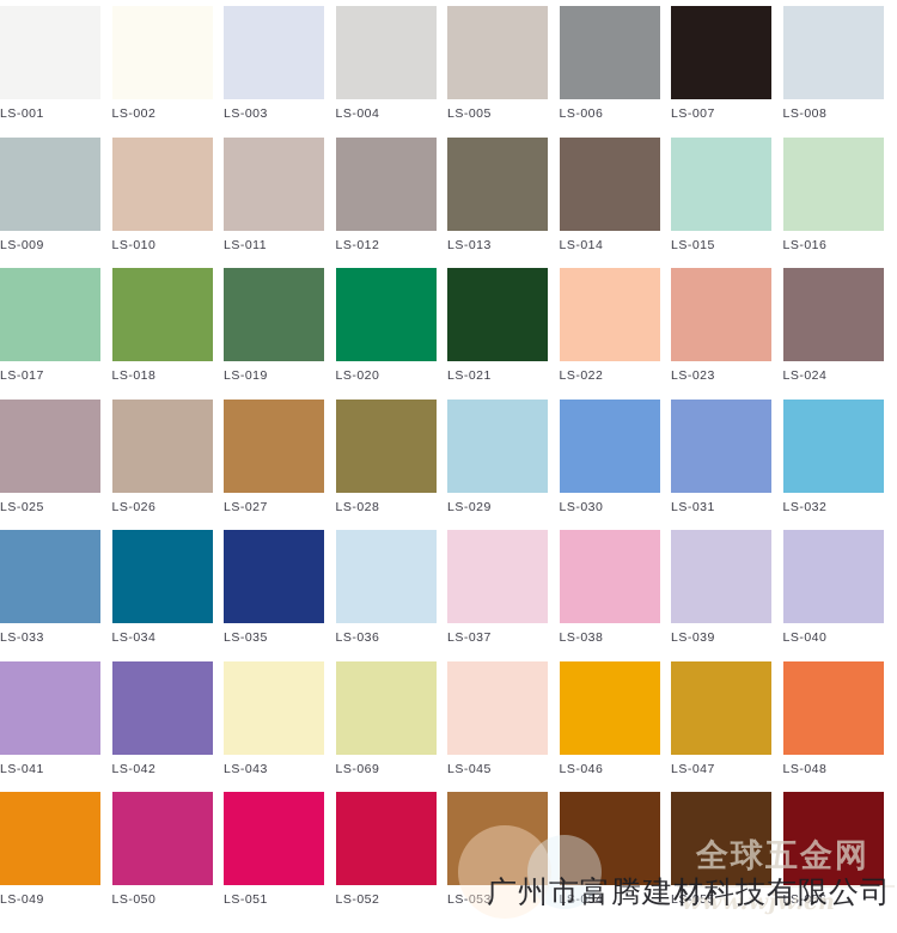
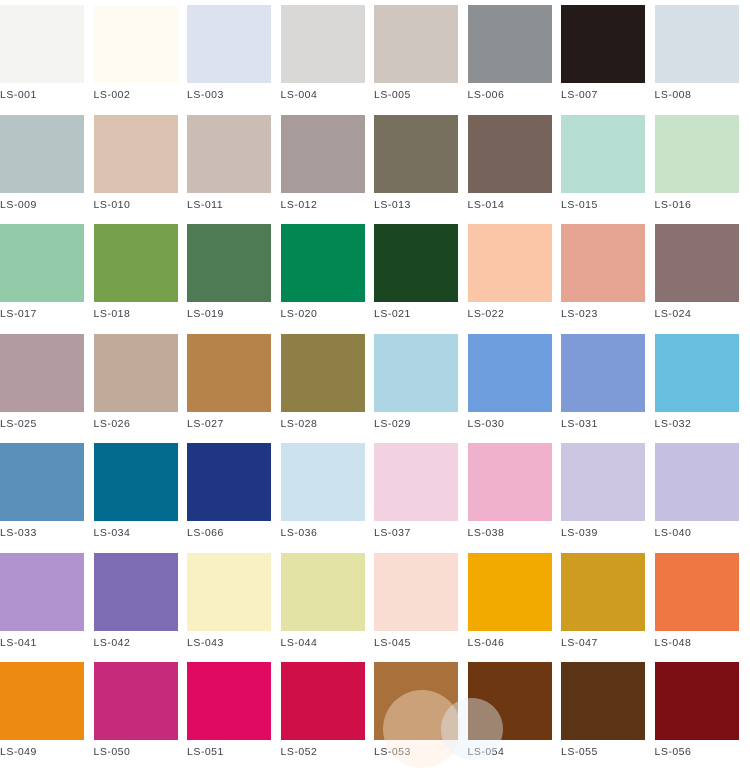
  LS-001
  LS-002
  LS-003
  LS-004
  LS-005
  LS-006
  LS-007
  LS-008
  LS-009
  LS-010
  LS-011
  LS-012
  LS-013
  LS-014
  LS-015
  LS-016
  LS-017
  LS-018
  LS-019
  LS-020
  LS-021
  LS-022
  LS-023
  LS-024
  LS-025
  LS-026
  LS-027
  LS-028
  LS-029
  LS-030
  LS-031
  LS-032
  LS-033
  LS-034
- LS-035
+ LS-066
  LS-036
  LS-037
  LS-038
  LS-039
  LS-040
  LS-041
  LS-042
  LS-043
- LS-069
+ LS-044
  LS-045
  LS-046
  LS-047
  LS-048
  LS-049
  LS-050
  LS-051
  LS-052
  LS-053
  LS-054
  LS-055
  LS-056
- 全球五金网
- www.wjw.cn
- 广州市富腾建材科技有限公司
